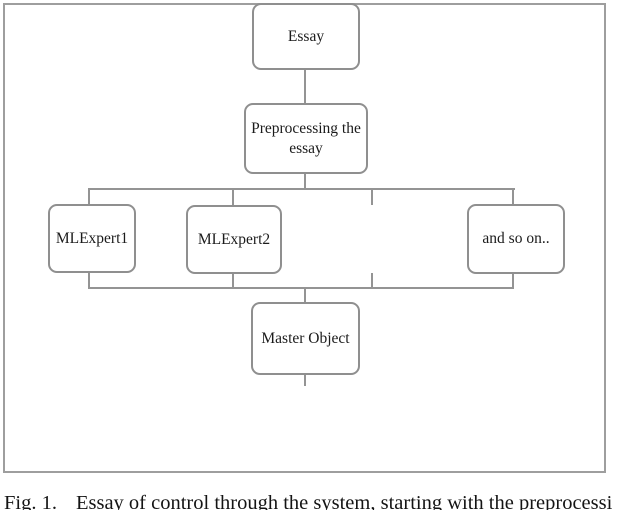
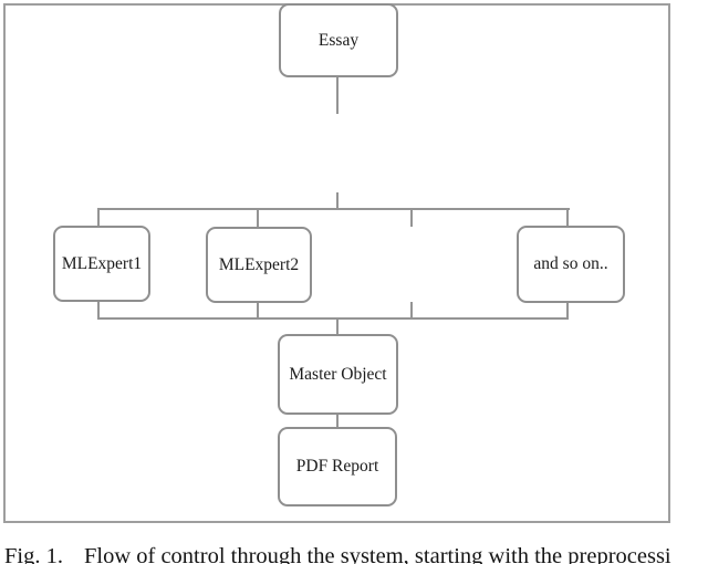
  Essay
- Preprocessing the
- essay
  MLExpert1
  MLExpert2
  and so on..
  Master Object
+ PDF Report
- Fig. 1. Essay of control through the system, starting with the preprocessi
+ Fig. 1. Flow of control through the system, starting with the preprocessi
